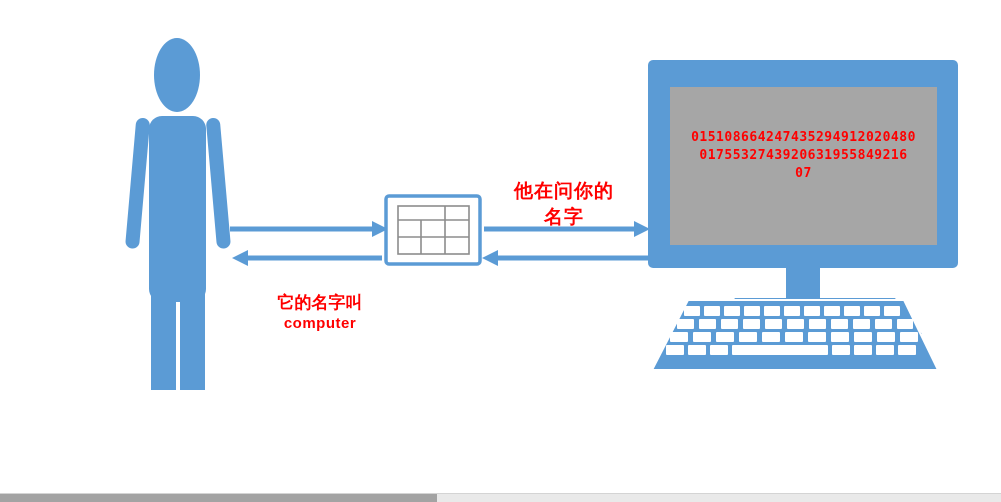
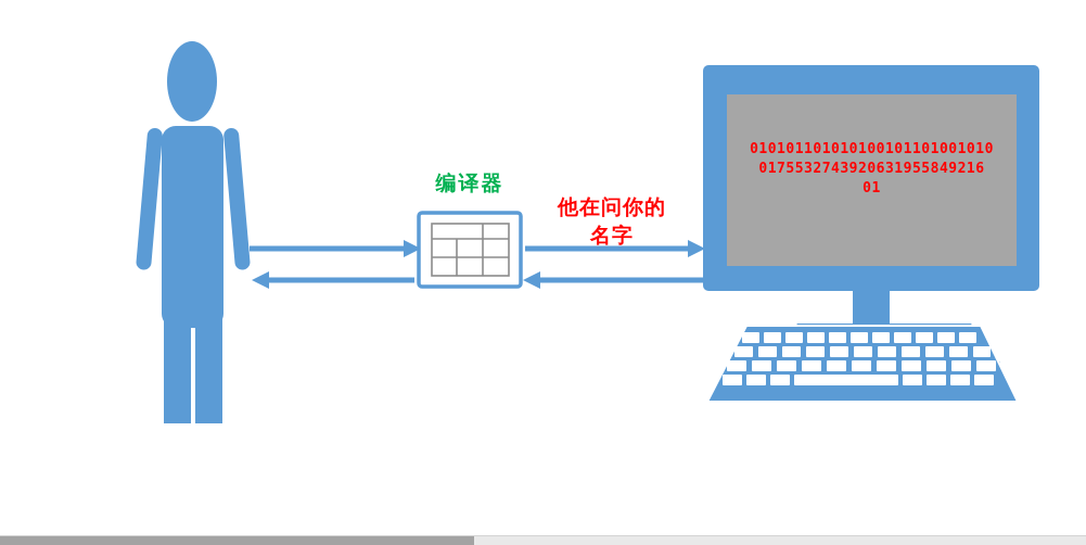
+ 编译器
  他在问你的
  名字
- 它的名字叫
- computer
- 015108664247435294912020480
+ 010101101010100101101001010
  0175532743920631955849216
- 07
+ 01
